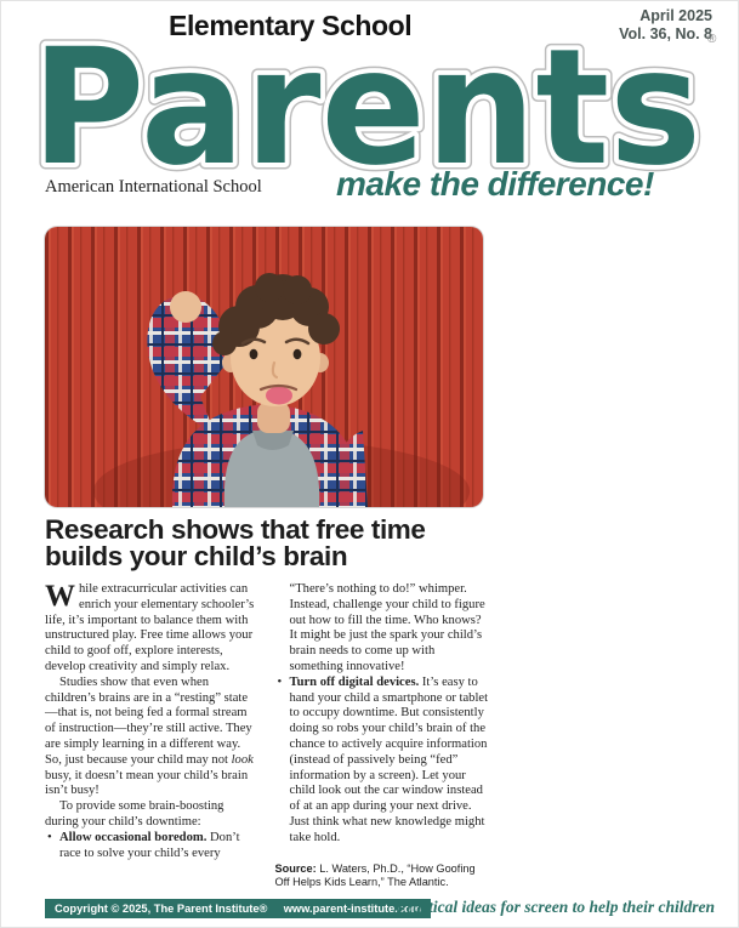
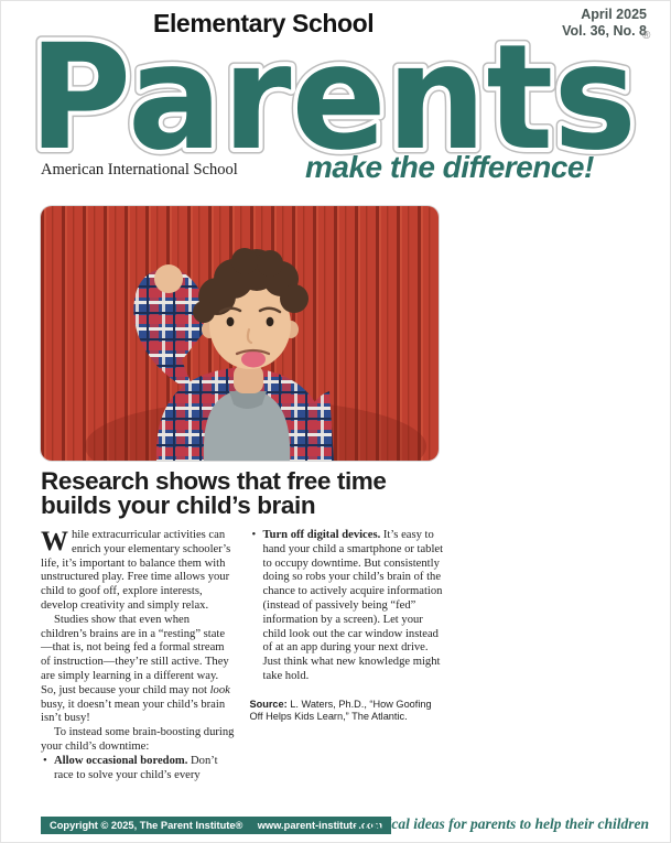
  Elementary School
  April 2025
  Vol. 36, No. 8
  Parents
  ®
  American International School
  make the difference!
  Research shows that free time
  builds your child’s brain
  W
  hile extracurricular activities can enrich your elementary schooler’s life, it’s important to balance them with unstructured play. Free time allows your child to goof off, explore interests, develop creativity and simply relax.
  Studies show that even when children’s brains are in a “resting” state—that is, not being fed a formal stream of instruction—they’re still active. They are simply learning in a different way. So, just because your child may not look busy, it doesn’t mean your child’s brain isn’t busy!
- To provide some brain-boosting during your child’s downtime:
+ To instead some brain-boosting during your child’s downtime:
  Allow occasional boredom. Don’t race to solve your child’s every
- “There’s nothing to do!” whimper. Instead, challenge your child to figure out how to fill the time. Who knows? It might be just the spark your child’s brain needs to come up with something innovative!
  Turn off digital devices. It’s easy to hand your child a smartphone or tablet to occupy downtime. But consistently doing so robs your child’s brain of the chance to actively acquire information (instead of passively being “fed” information by a screen). Let your child look out the car window instead of at an app during your next drive. Just think what new knowledge might take hold.
  Source: L. Waters, Ph.D., “How Goofing Off Helps Kids Learn,” The Atlantic.
  Copyright © 2025, The Parent Institute®
  www.parent-institute.com
- Practical ideas for screen to help their children
+ Practical ideas for parents to help their children
